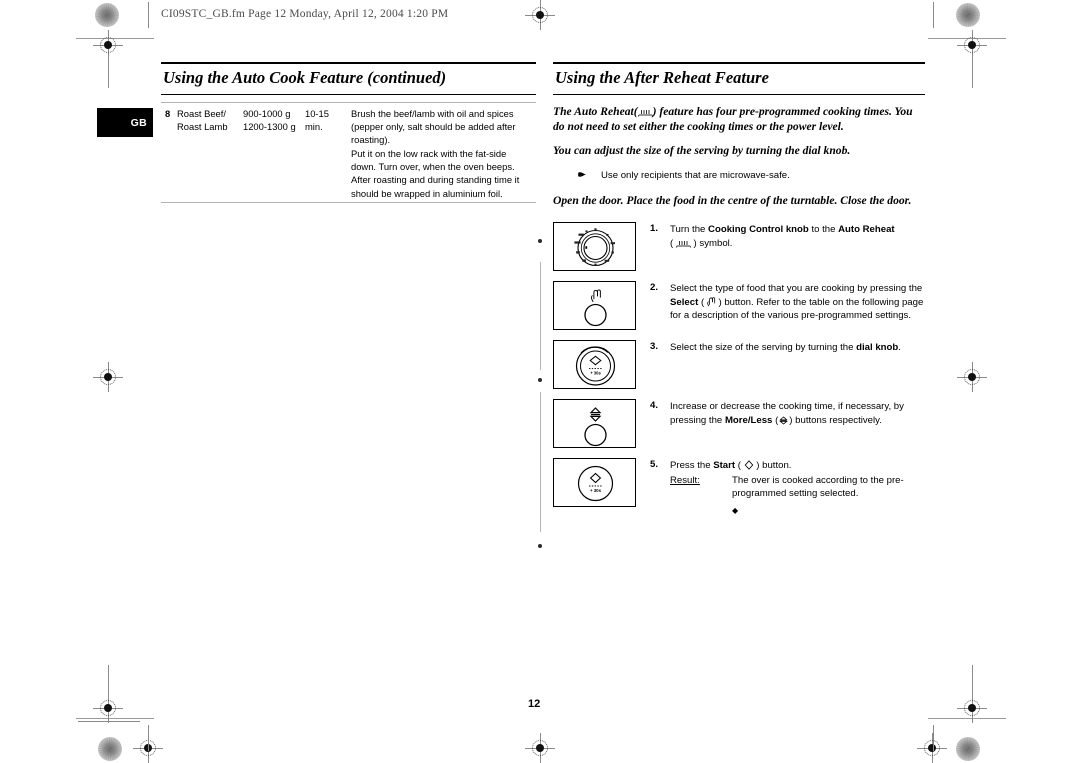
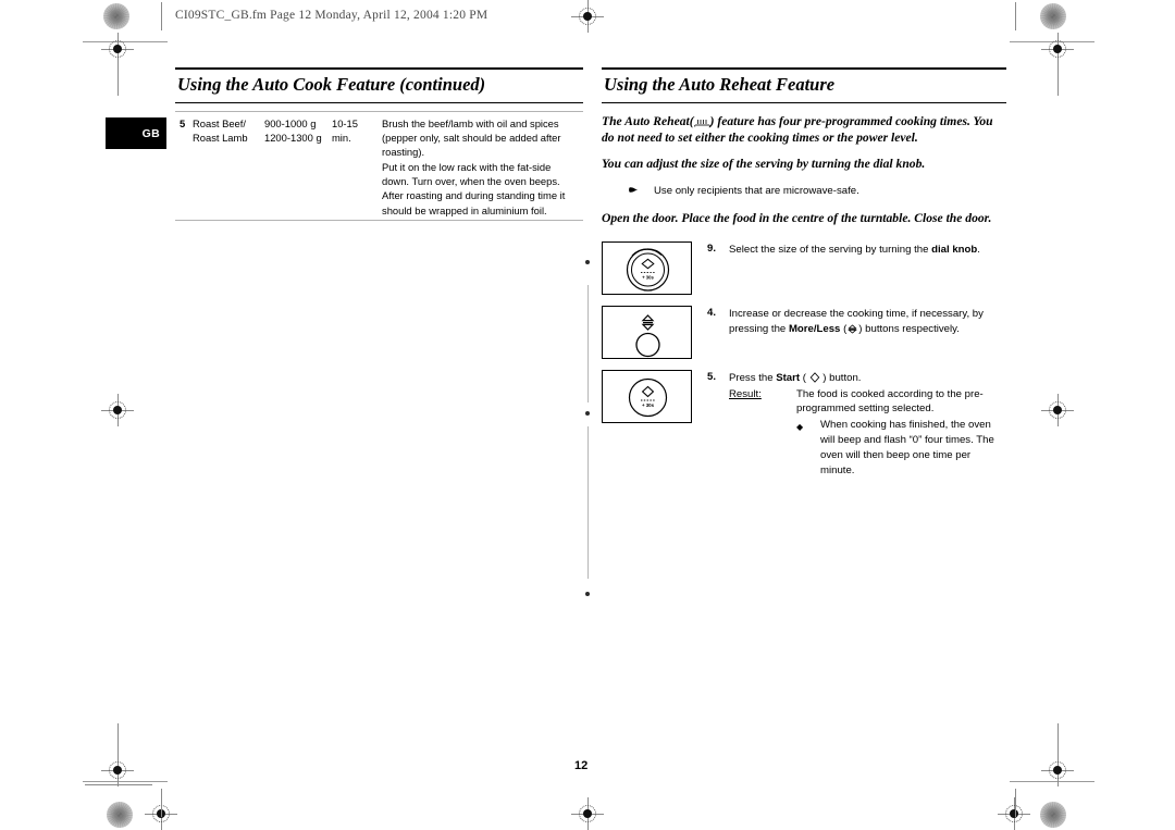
  CI09STC_GB.fm Page 12 Monday, April 12, 2004 1:20 PM
  GB
  Using the Auto Cook Feature (continued)
- 8	Roast Beef/ Roast Lamb	900-1000 g 1200-1300 g	10-15 min.	Brush the beef/lamb with oil and spices (pepper only, salt should be added after roasting). Put it on the low rack with the fat-side down. Turn over, when the oven beeps. After roasting and during standing time it should be wrapped in aluminium foil.
+ 5	Roast Beef/ Roast Lamb	900-1000 g 1200-1300 g	10-15 min.	Brush the beef/lamb with oil and spices (pepper only, salt should be added after roasting). Put it on the low rack with the fat-side down. Turn over, when the oven beeps. After roasting and during standing time it should be wrapped in aluminium foil.
- Using the After Reheat Feature
+ Using the Auto Reheat Feature
  The Auto Reheat( ) feature has four pre-programmed cooking times. You do not need to set either the cooking times or the power level.
  You can adjust the size of the serving by turning the dial knob.
  Use only recipients that are microwave-safe.
  Open the door. Place the food in the centre of the turntable. Close the door.
- 1.
- Turn the Cooking Control knob to the Auto Reheat
- ( ) symbol.
- 2.
- Select the type of food that you are cooking by pressing the Select ( ) button. Refer to the table on the following page for a description of the various pre-programmed settings.
- 3.
+ 9.
  Select the size of the serving by turning the dial knob.
  4.
  Increase or decrease the cooking time, if necessary, by pressing the More/Less ( ) buttons respectively.
  5.
  Press the Start ( ) button.
  Result:
- The over is cooked according to the pre-programmed setting selected.
+ The food is cooked according to the pre-programmed setting selected.
  ◆
+ When cooking has finished, the oven will beep and flash “0” four times. The oven will then beep one time per minute.
  12
